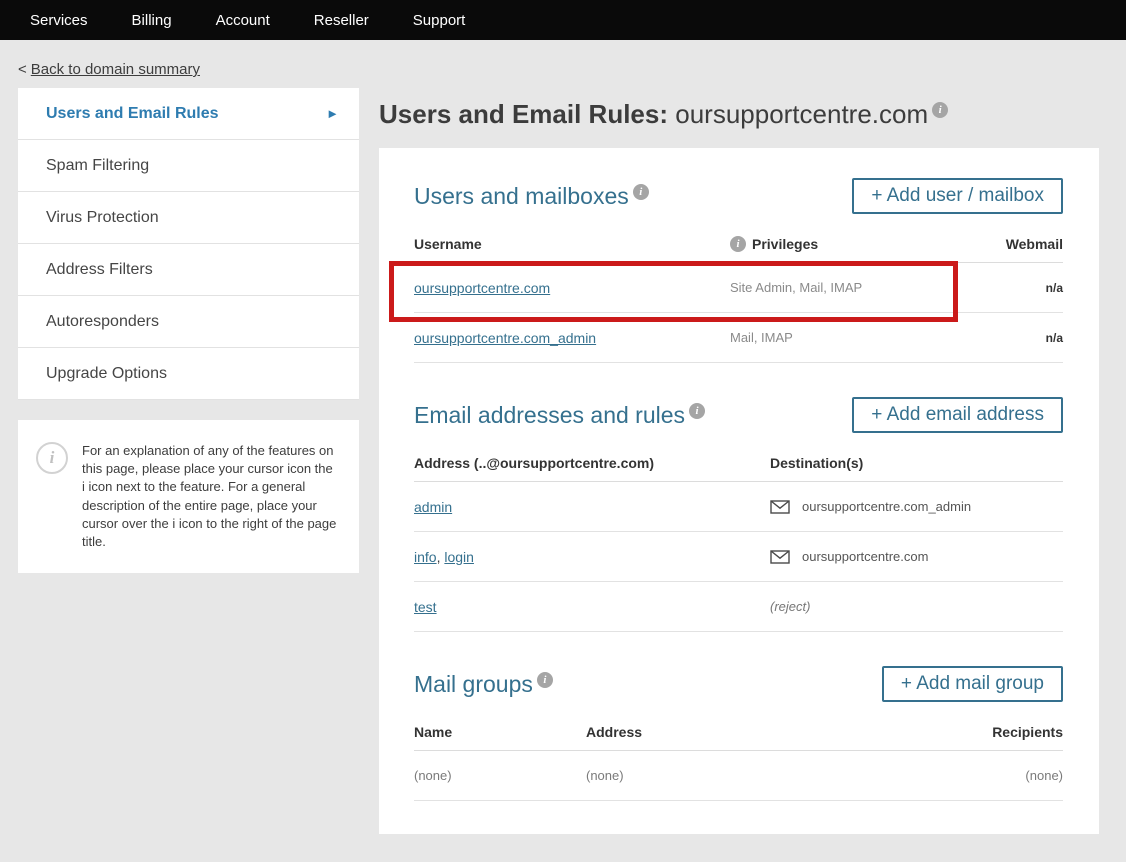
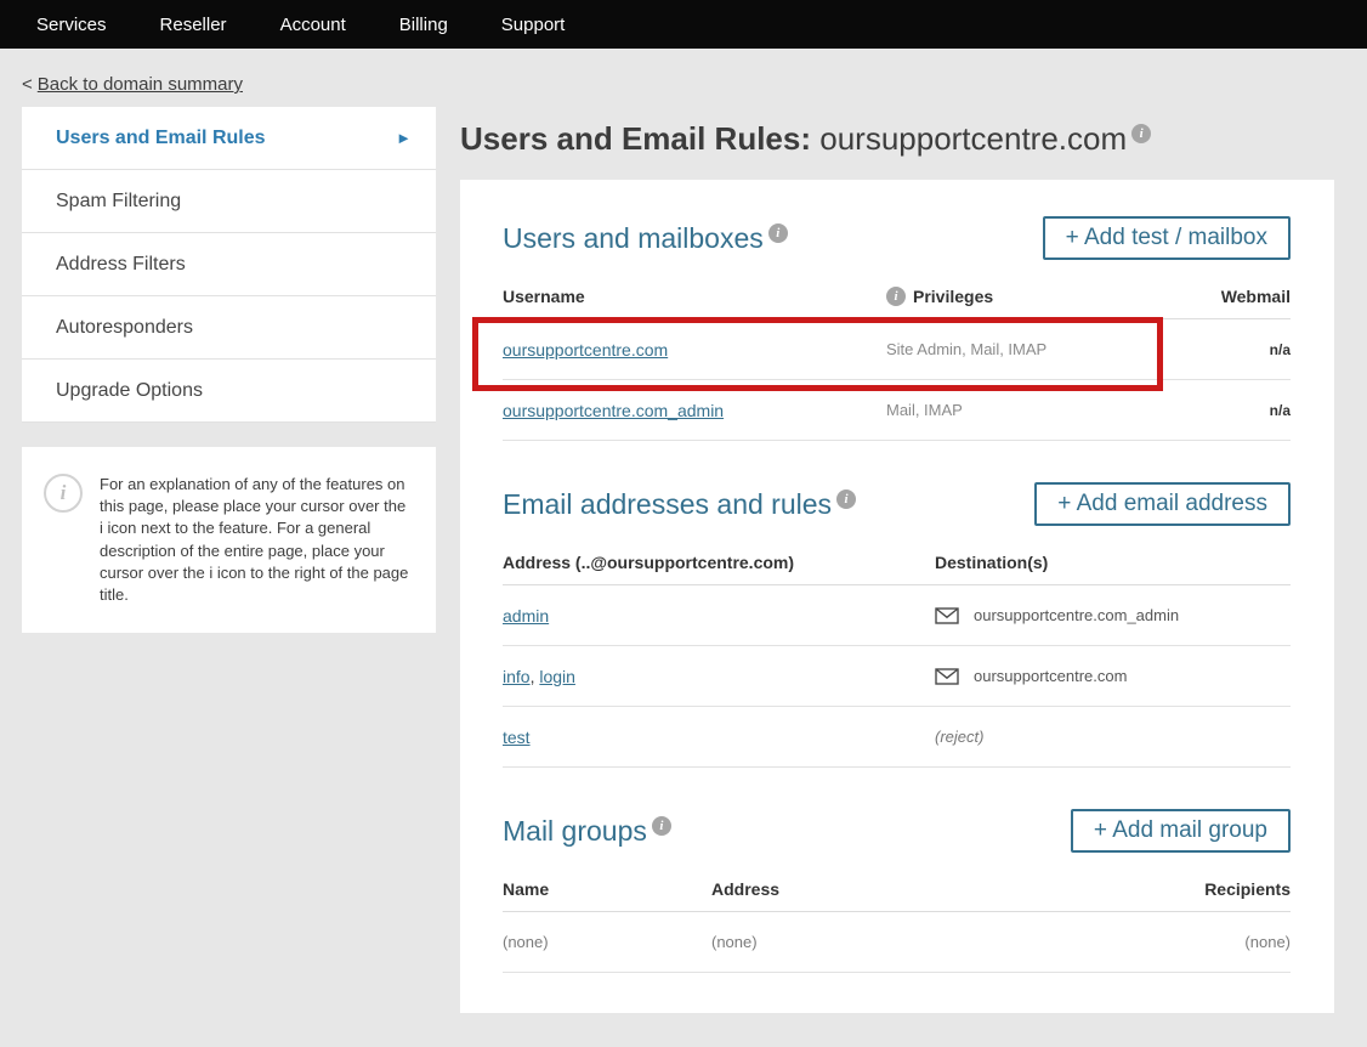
  Services
- Billing
+ Reseller
  Account
- Reseller
+ Billing
  Support
  < Back to domain summary
  Users and Email Rules
  ►
  Spam Filtering
- Virus Protection
  Address Filters
  Autoresponders
  Upgrade Options
  i
- For an explanation of any of the features on this page, please place your cursor icon the i icon next to the feature. For a general description of the entire page, place your cursor over the i icon to the right of the page title.
+ For an explanation of any of the features on this page, please place your cursor over the i icon next to the feature. For a general description of the entire page, place your cursor over the i icon to the right of the page title.
  Users and Email Rules: oursupportcentre.com i
  Users and mailboxes i
- + Add user / mailbox
+ + Add test / mailbox
  Username
  i
  Privileges
  Webmail
  oursupportcentre.com
  Site Admin, Mail, IMAP
  n/a
  oursupportcentre.com_admin
  Mail, IMAP
  n/a
  Email addresses and rules i
  + Add email address
  Address (..@oursupportcentre.com)
  Destination(s)
  admin
  oursupportcentre.com_admin
  info, login
  oursupportcentre.com
  test
  (reject)
  Mail groups i
  + Add mail group
  Name
  Address
  Recipients
  (none)
  (none)
  (none)
